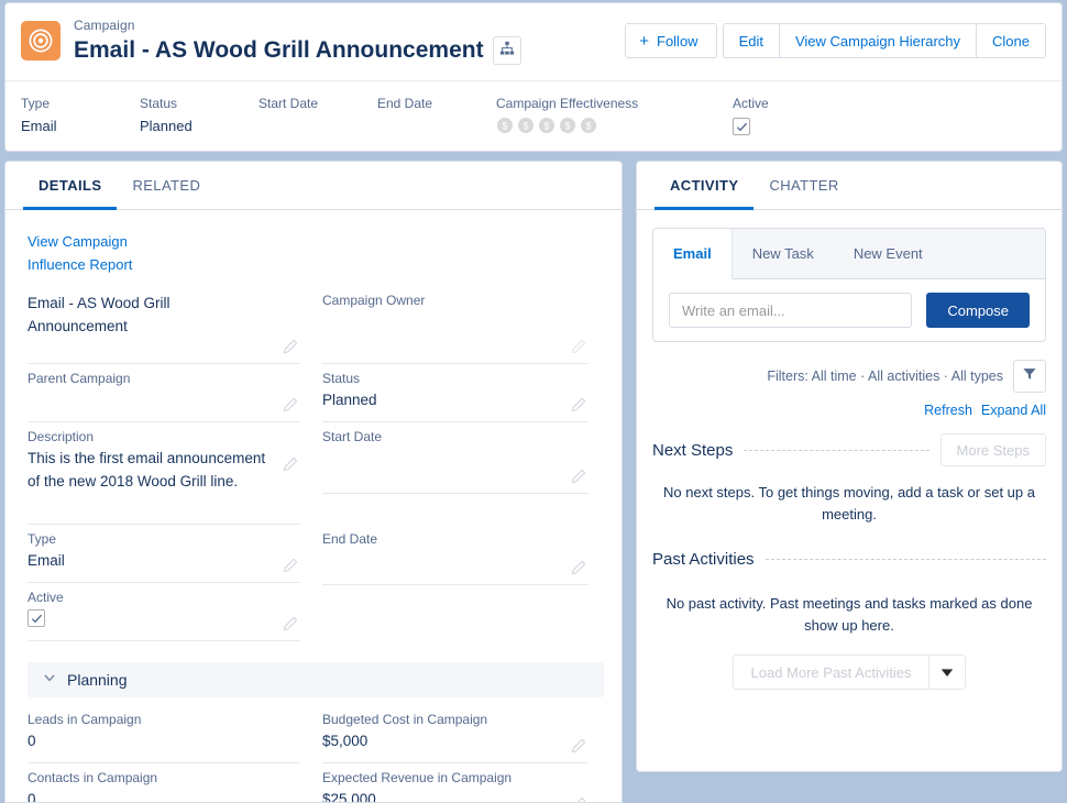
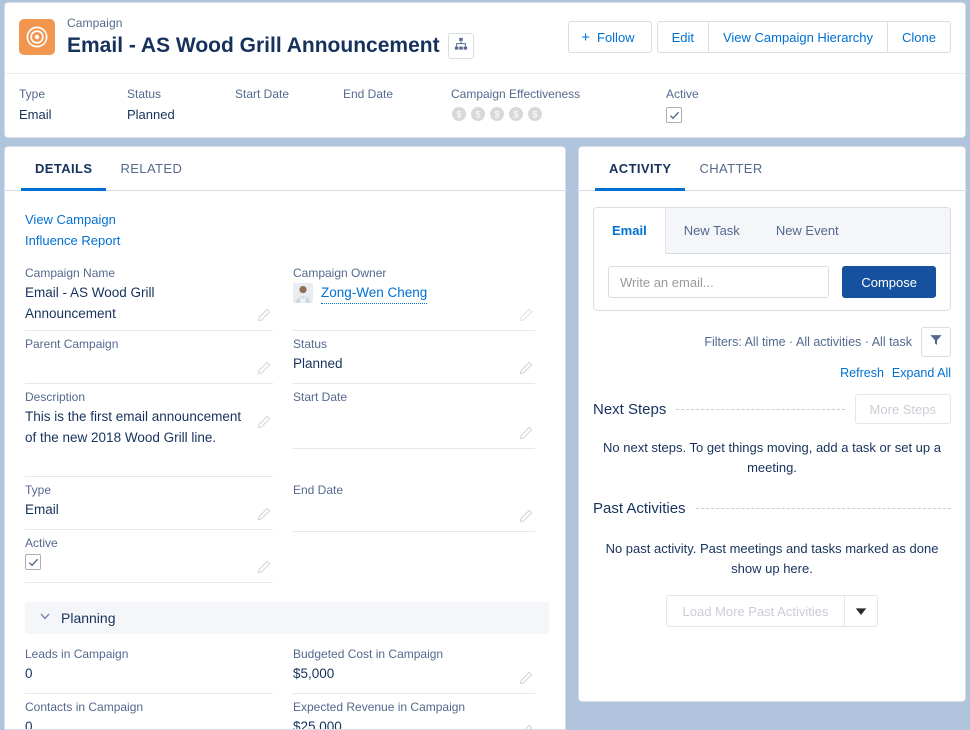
  Campaign
  Email - AS Wood Grill Announcement
  +
  Follow
  Edit
  View Campaign Hierarchy
  Clone
  Type
  Email
  Status
  Planned
  Start Date
  End Date
  Campaign Effectiveness
  $
  $
  $
  $
  $
  Active
  DETAILS
  RELATED
  View Campaign Influence Report
+ Campaign Name
  Email - AS Wood Grill Announcement
  Parent Campaign
  Description
  This is the first email announcement of the new 2018 Wood Grill line.
  Type
  Email
  Active
  Campaign Owner
+ Zong-Wen Cheng
  Status
  Planned
  Start Date
  End Date
  Planning
  Leads in Campaign
  0
  Contacts in Campaign
  0
  Budgeted Cost in Campaign
  $5,000
  Expected Revenue in Campaign
  $25,000
  ACTIVITY
  CHATTER
  Email
  New Task
  New Event
  Write an email...
  Compose
- Filters: All time · All activities · All types
+ Filters: All time · All activities · All task
  Refresh
  Expand All
  Next Steps
  More Steps
  No next steps. To get things moving, add a task or set up a meeting.
  Past Activities
  No past activity. Past meetings and tasks marked as done show up here.
  Load More Past Activities
